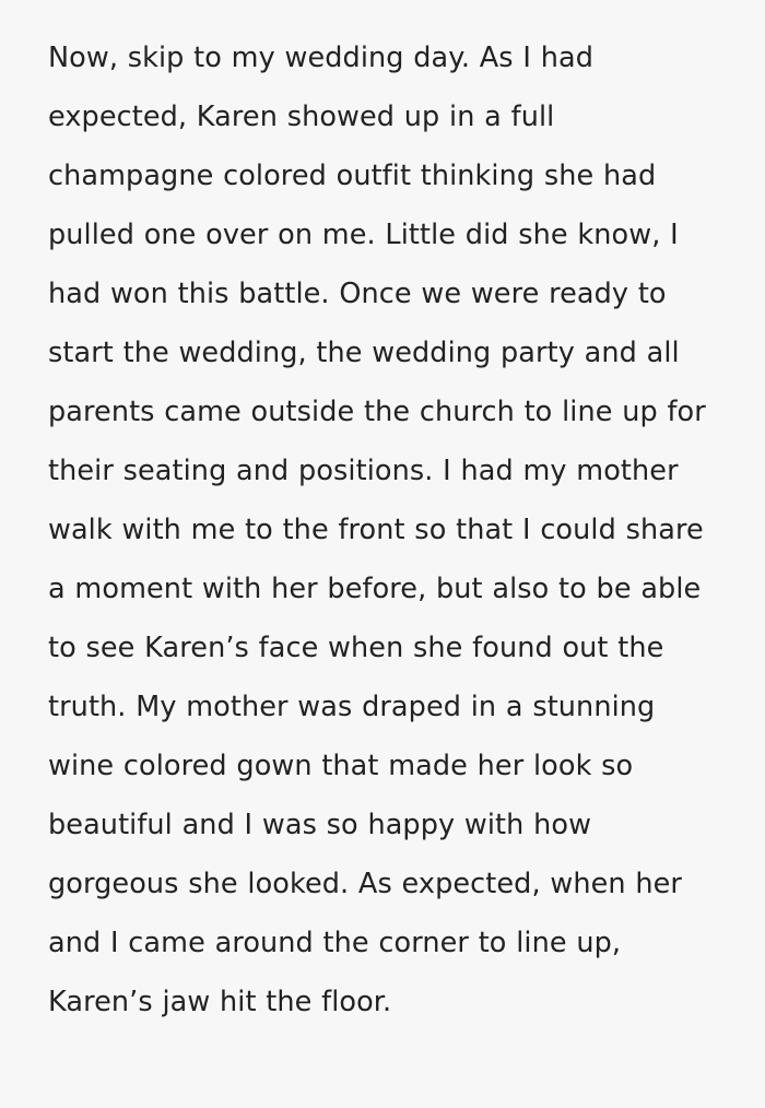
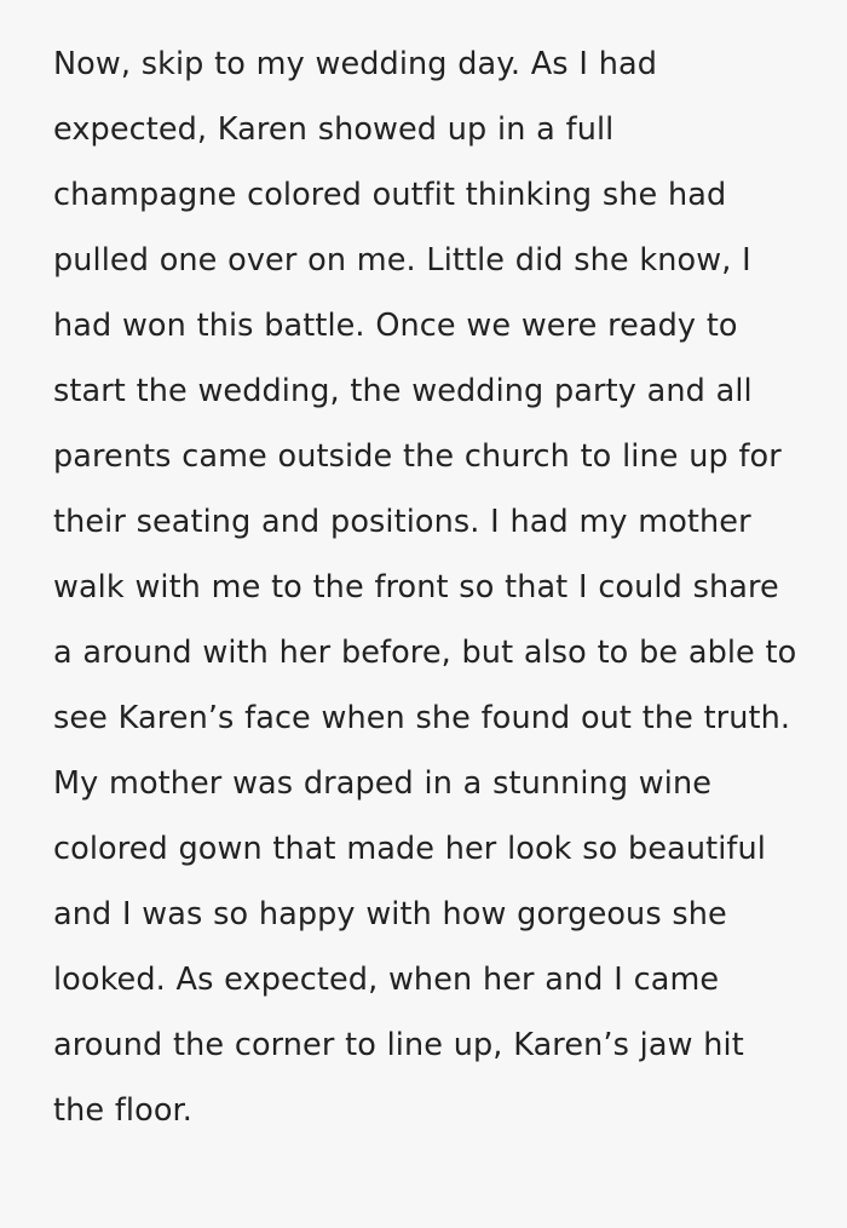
- Now, skip to my wedding day. As I had expected, Karen showed up in a full champagne colored outfit thinking she had pulled one over on me. Little did she know, I had won this battle. Once we were ready to start the wedding, the wedding party and all parents came outside the church to line up for their seating and positions. I had my mother walk with me to the front so that I could share a moment with her before, but also to be able to see Karen’s face when she found out the truth. My mother was draped in a stunning wine colored gown that made her look so beautiful and I was so happy with how gorgeous she looked. As expected, when her and I came around the corner to line up, Karen’s jaw hit the floor.
+ Now, skip to my wedding day. As I had expected, Karen showed up in a full champagne colored outfit thinking she had pulled one over on me. Little did she know, I had won this battle. Once we were ready to start the wedding, the wedding party and all parents came outside the church to line up for their seating and positions. I had my mother walk with me to the front so that I could share a around with her before, but also to be able to see Karen’s face when she found out the truth. My mother was draped in a stunning wine colored gown that made her look so beautiful and I was so happy with how gorgeous she looked. As expected, when her and I came around the corner to line up, Karen’s jaw hit the floor.
